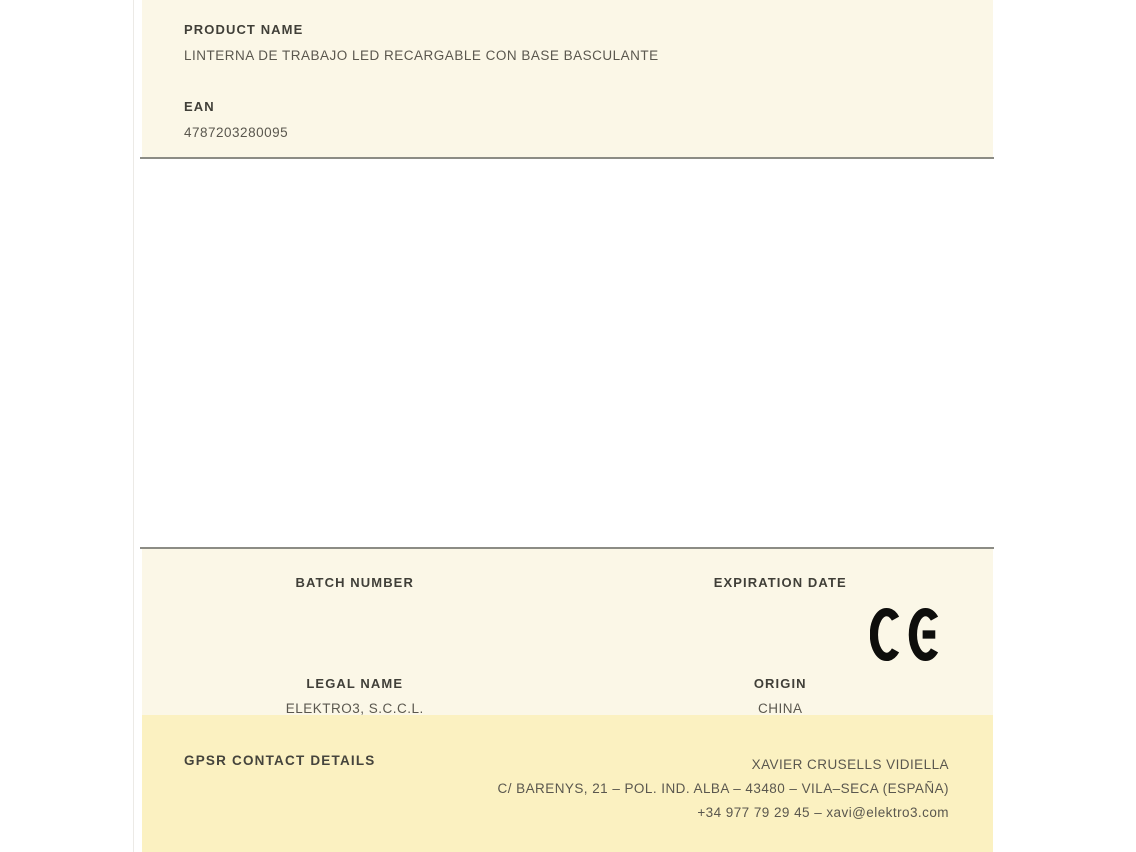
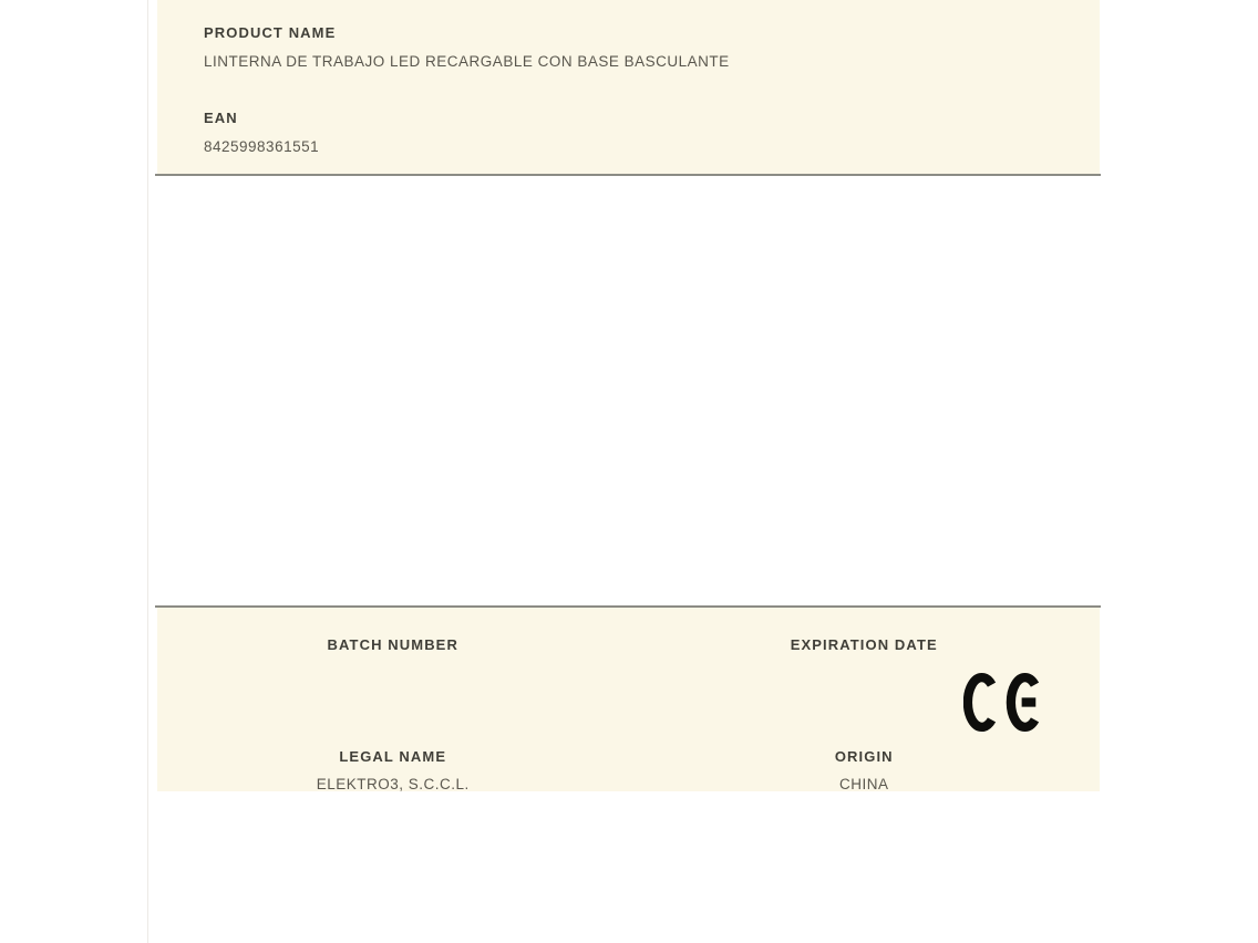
  PRODUCT NAME
  LINTERNA DE TRABAJO LED RECARGABLE CON BASE BASCULANTE
  EAN
- 4787203280095
+ 8425998361551
  BATCH NUMBER
  LEGAL NAME
  ELEKTRO3, S.C.C.L.
  EXPIRATION DATE
  ORIGIN
  CHINA
- GPSR CONTACT DETAILS
- XAVIER CRUSELLS VIDIELLA
- C/ BARENYS, 21 – POL. IND. ALBA – 43480 – VILA–SECA (ESPAÑA)
- +34 977 79 29 45 – xavi@elektro3.com
